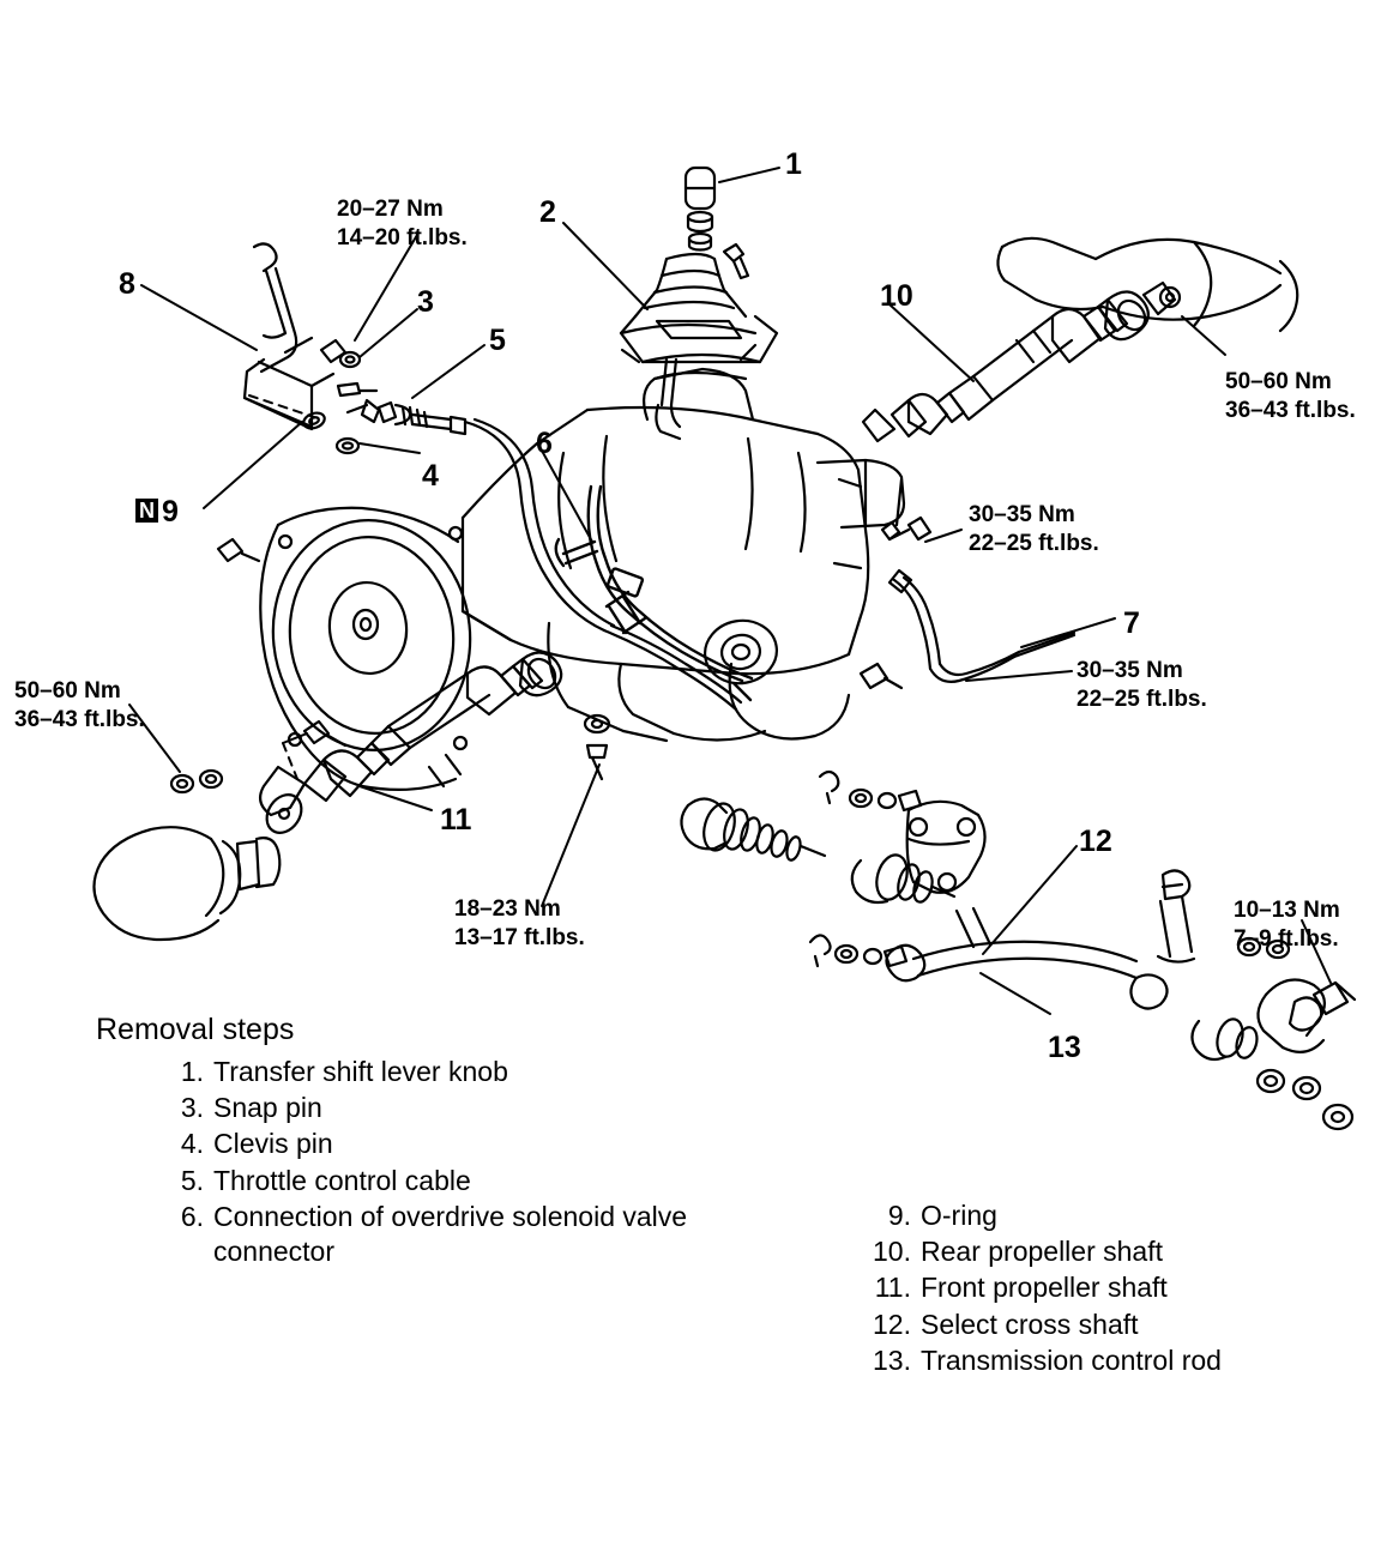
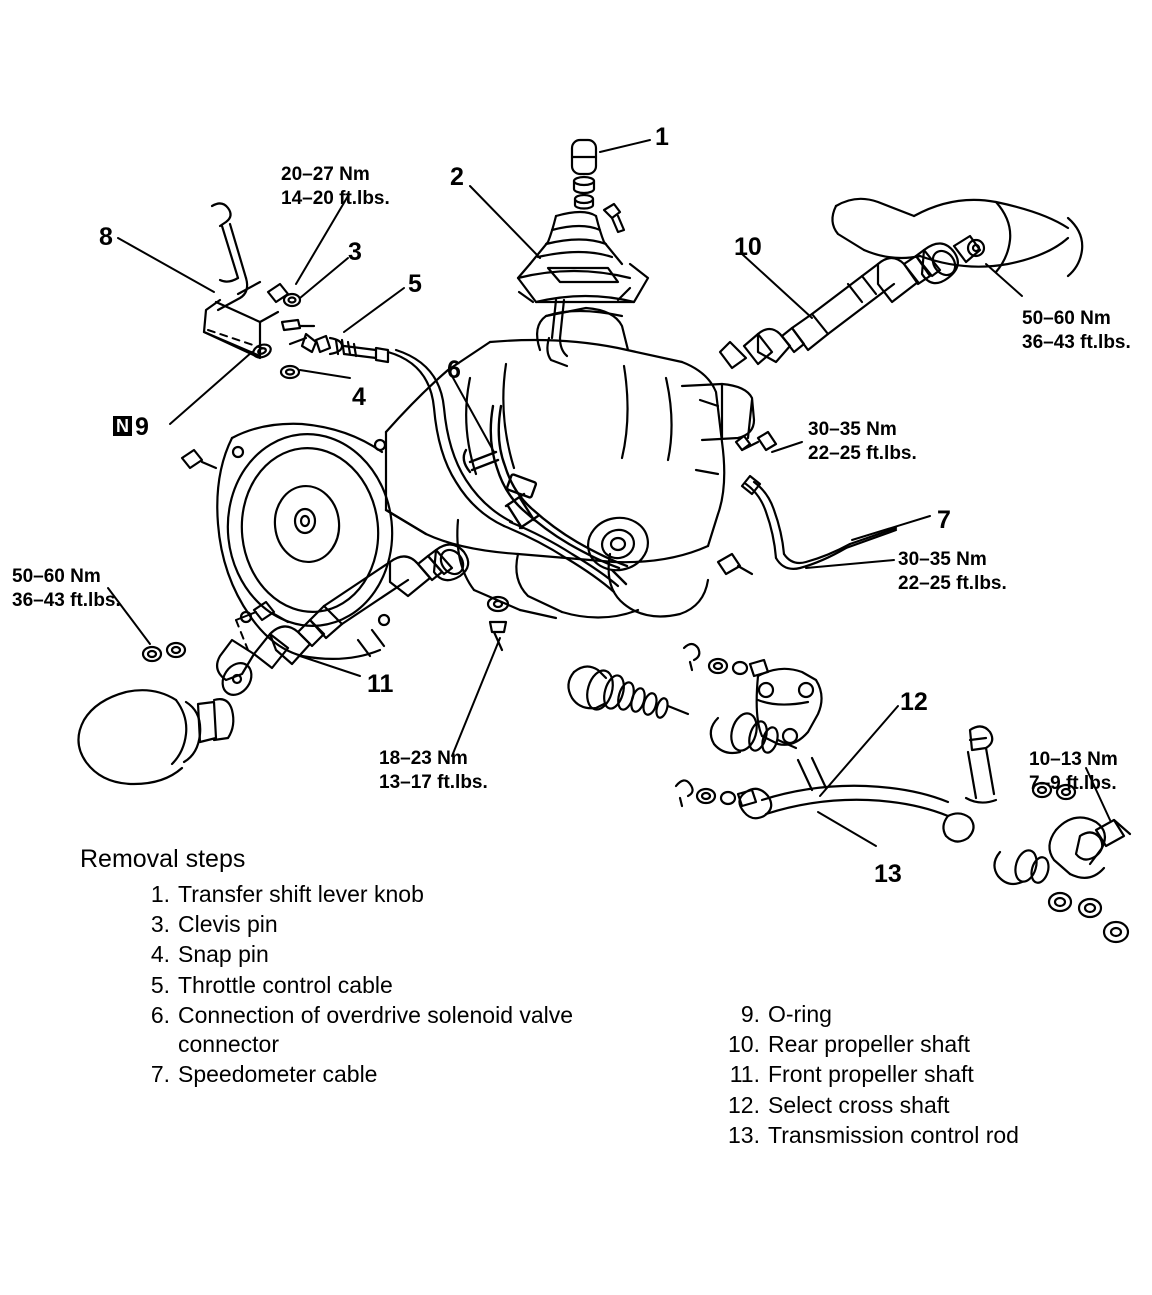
  1
  2
  3
  4
  5
  6
  7
  8
  10
  11
  12
  13
  N 9
  20–27 Nm
  14–20 ft.lbs.
  50–60 Nm
  36–43 ft.lbs.
  30–35 Nm
  22–25 ft.lbs.
  30–35 Nm
  22–25 ft.lbs.
  50–60 Nm
  36–43 ft.lbs.
  18–23 Nm
  13–17 ft.lbs.
  10–13 Nm
  7–9 ft.lbs.
  Removal steps
  1.
  Transfer shift lever knob
  3.
- Snap pin
+ Clevis pin
  4.
- Clevis pin
+ Snap pin
  5.
  Throttle control cable
  6.
  Connection of overdrive solenoid valve connector
+ 7.
+ Speedometer cable
  9.
  O-ring
  10.
  Rear propeller shaft
  11.
  Front propeller shaft
  12.
  Select cross shaft
  13.
  Transmission control rod
